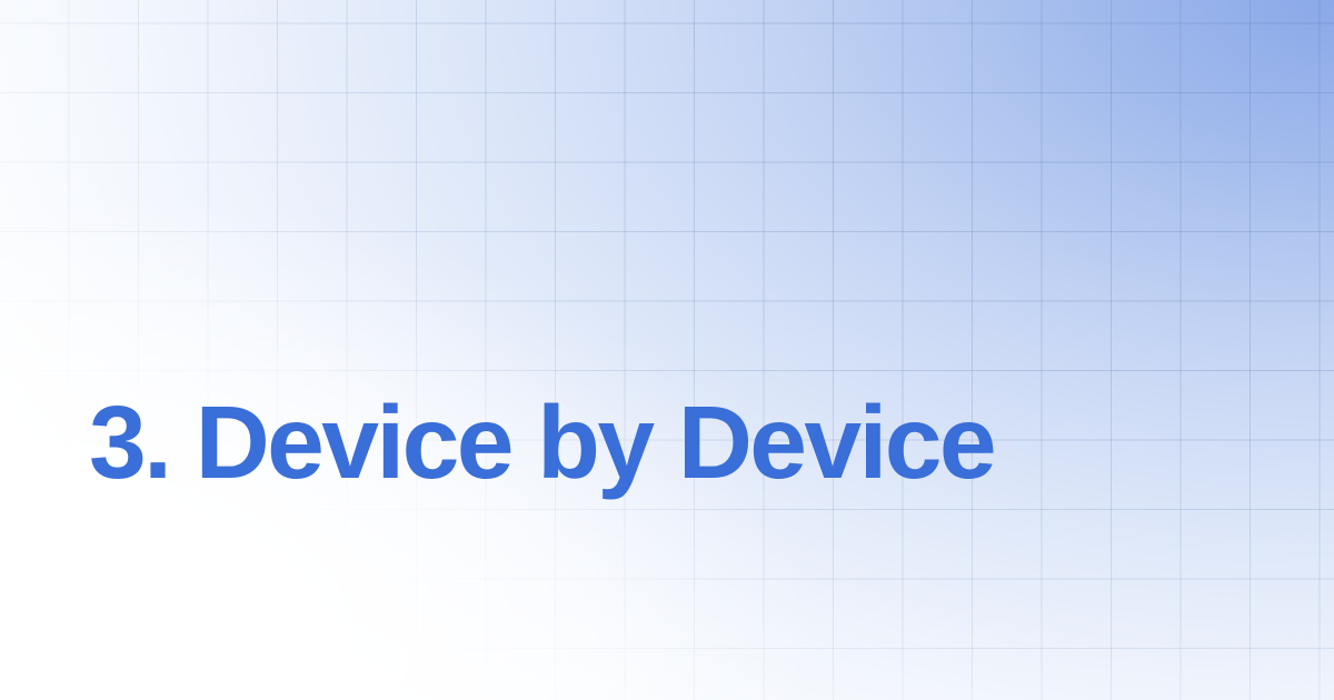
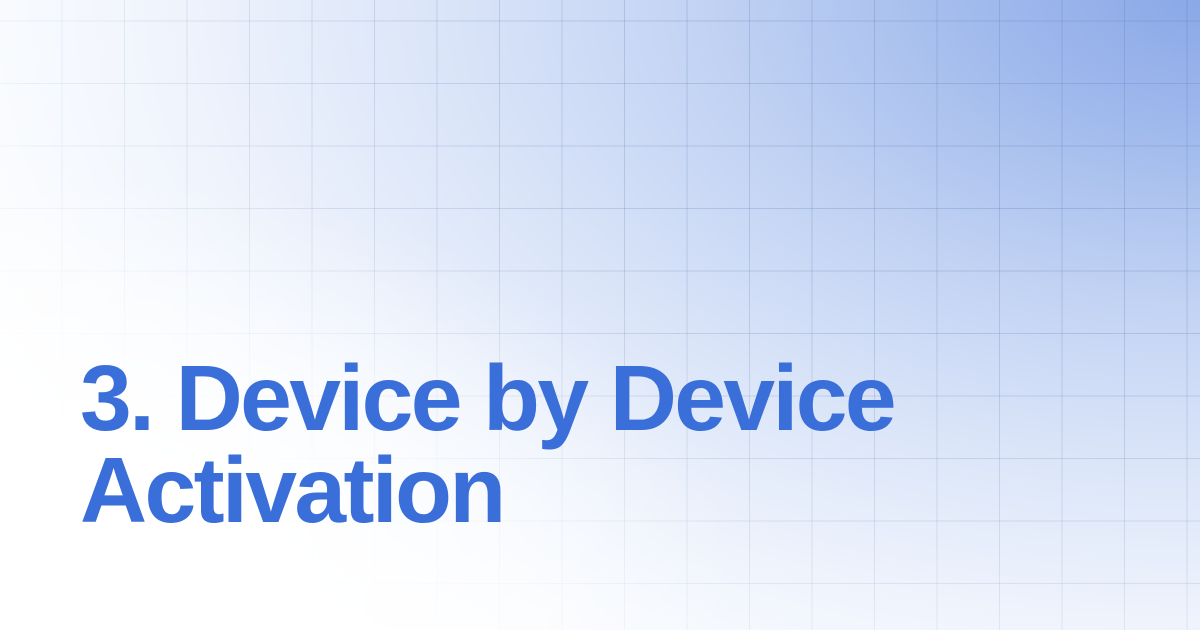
  3. Device by Device
+ Activation
